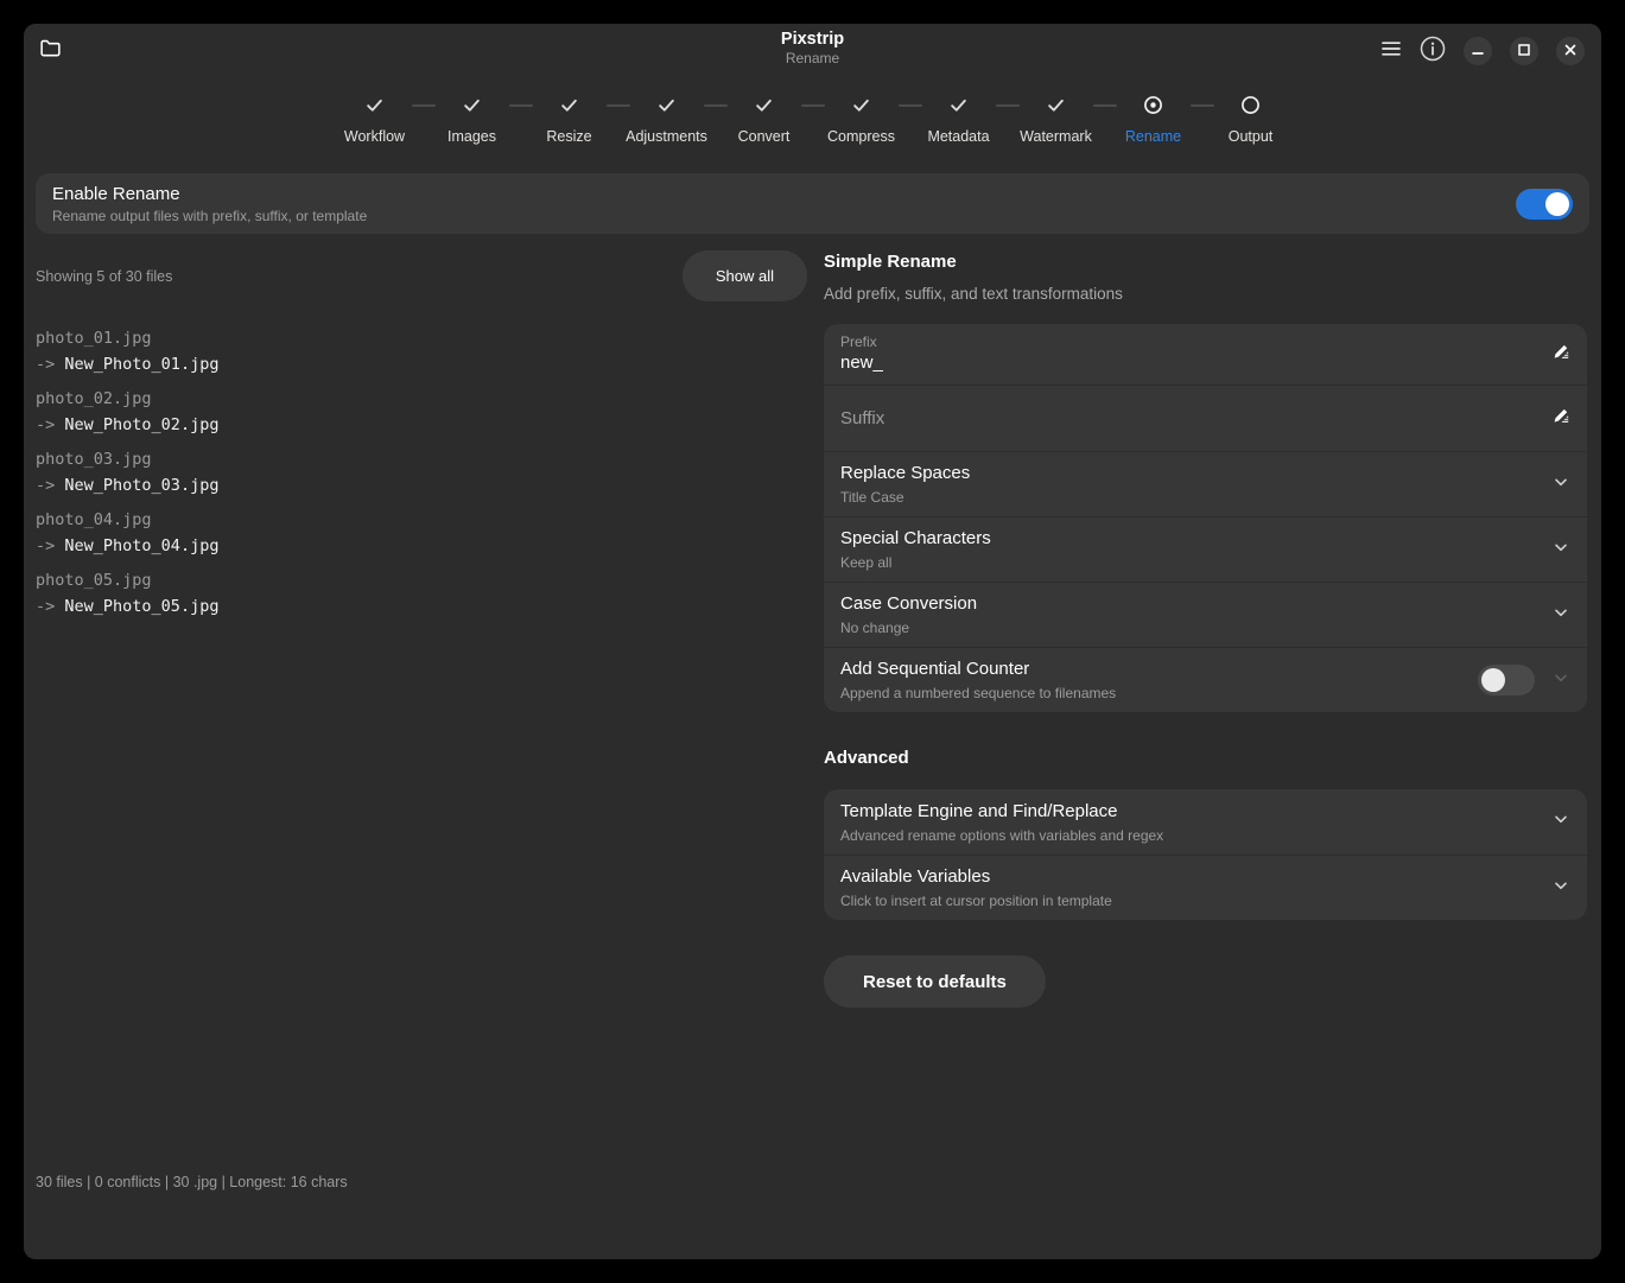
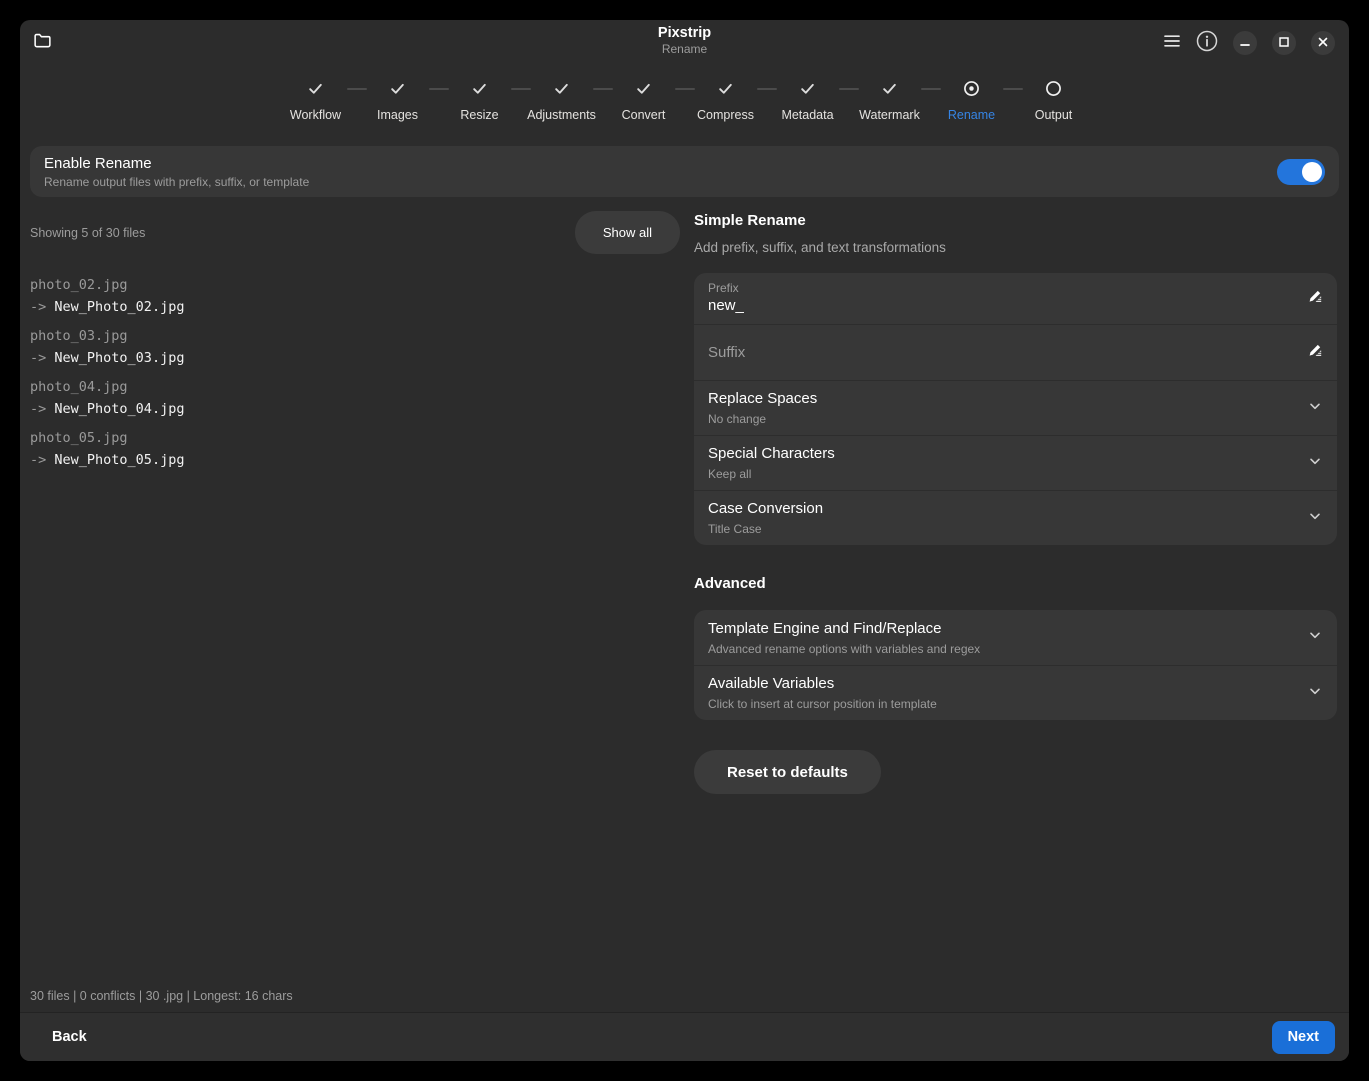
  Pixstrip
  Rename
  Workflow
  Images
  Resize
  Adjustments
  Convert
  Compress
  Metadata
  Watermark
  Rename
  Output
  Enable Rename
  Rename output files with prefix, suffix, or template
  Showing 5 of 30 files
  Show all
- photo_01.jpg
- -> New_Photo_01.jpg
  photo_02.jpg
  -> New_Photo_02.jpg
  photo_03.jpg
  -> New_Photo_03.jpg
  photo_04.jpg
  -> New_Photo_04.jpg
  photo_05.jpg
  -> New_Photo_05.jpg
  Simple Rename
  Add prefix, suffix, and text transformations
  Prefix
  new_
  Suffix
  Replace Spaces
- Title Case
+ No change
  Special Characters
  Keep all
  Case Conversion
- No change
+ Title Case
- Add Sequential Counter
- Append a numbered sequence to filenames
  Advanced
  Template Engine and Find/Replace
  Advanced rename options with variables and regex
  Available Variables
  Click to insert at cursor position in template
  Reset to defaults
  30 files | 0 conflicts | 30 .jpg | Longest: 16 chars
+ Back
+ Next
